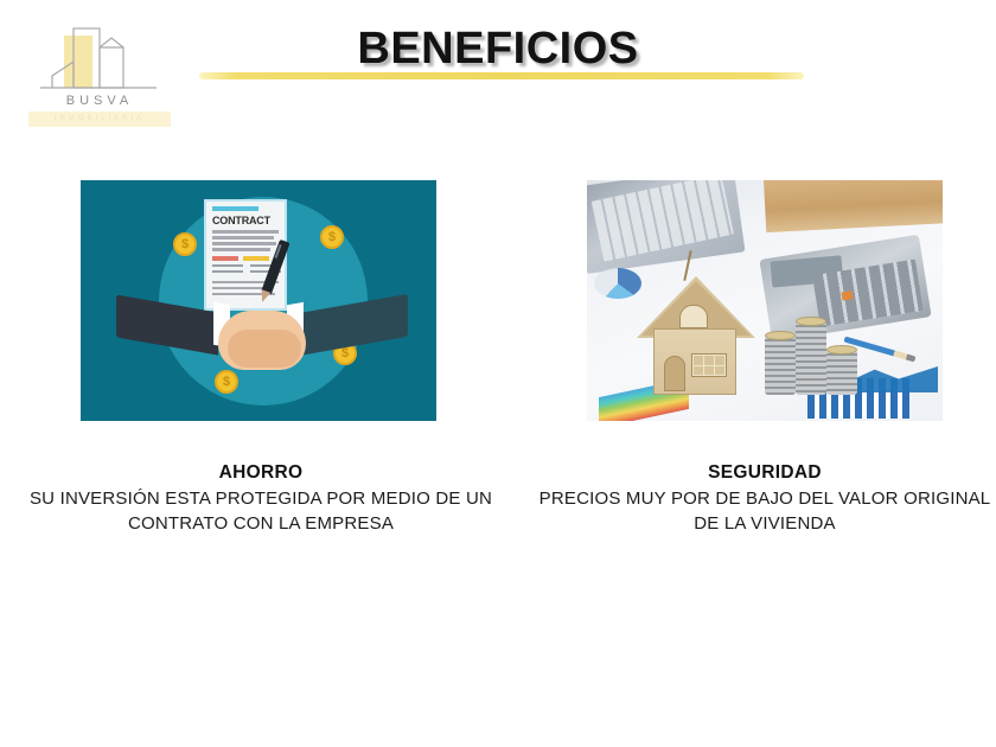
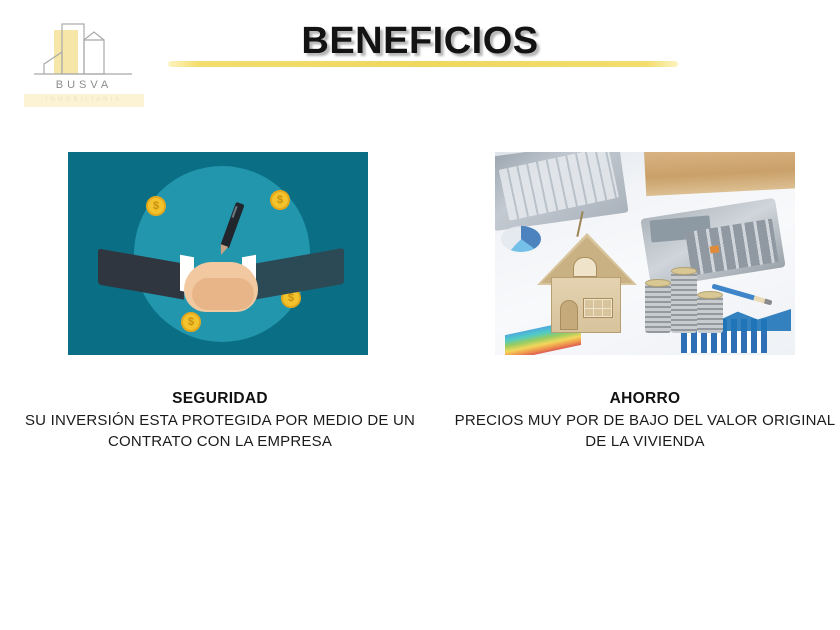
  BUSVA
  BENEFICIOS
  $
  $
  $
  $
- CONTRACT
- AHORRO
+ SEGURIDAD
  SU INVERSIÓN ESTA PROTEGIDA POR MEDIO DE UN CONTRATO CON LA EMPRESA
- SEGURIDAD
+ AHORRO
  PRECIOS MUY POR DE BAJO DEL VALOR ORIGINAL DE LA VIVIENDA
